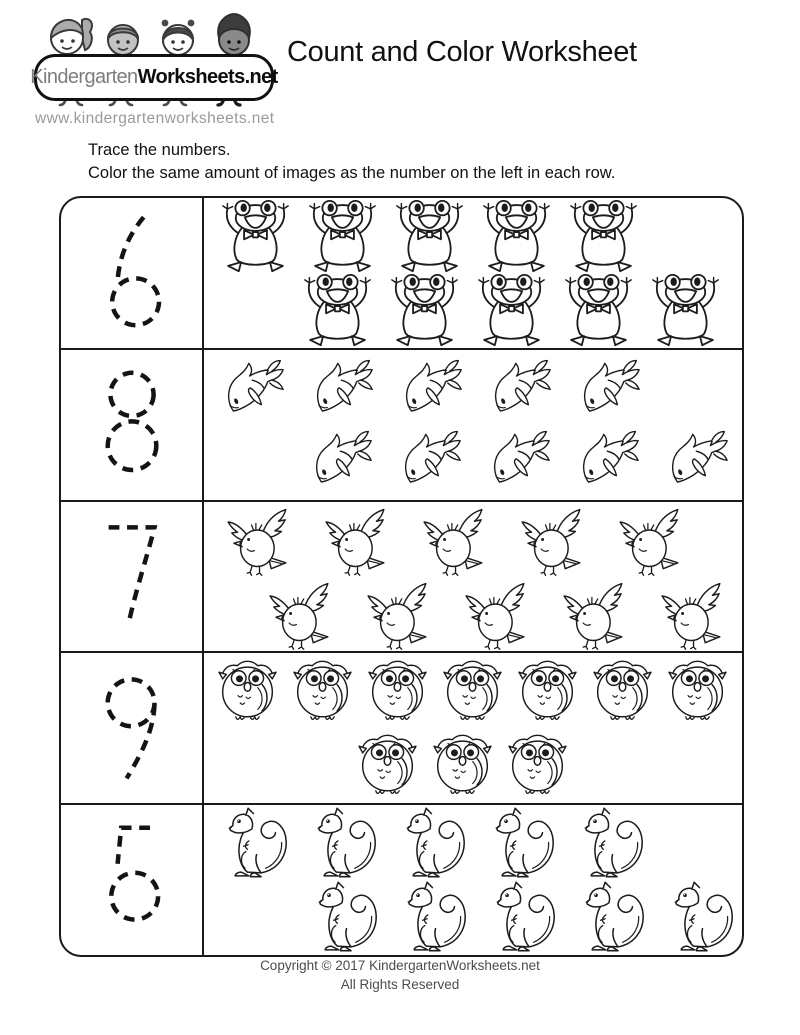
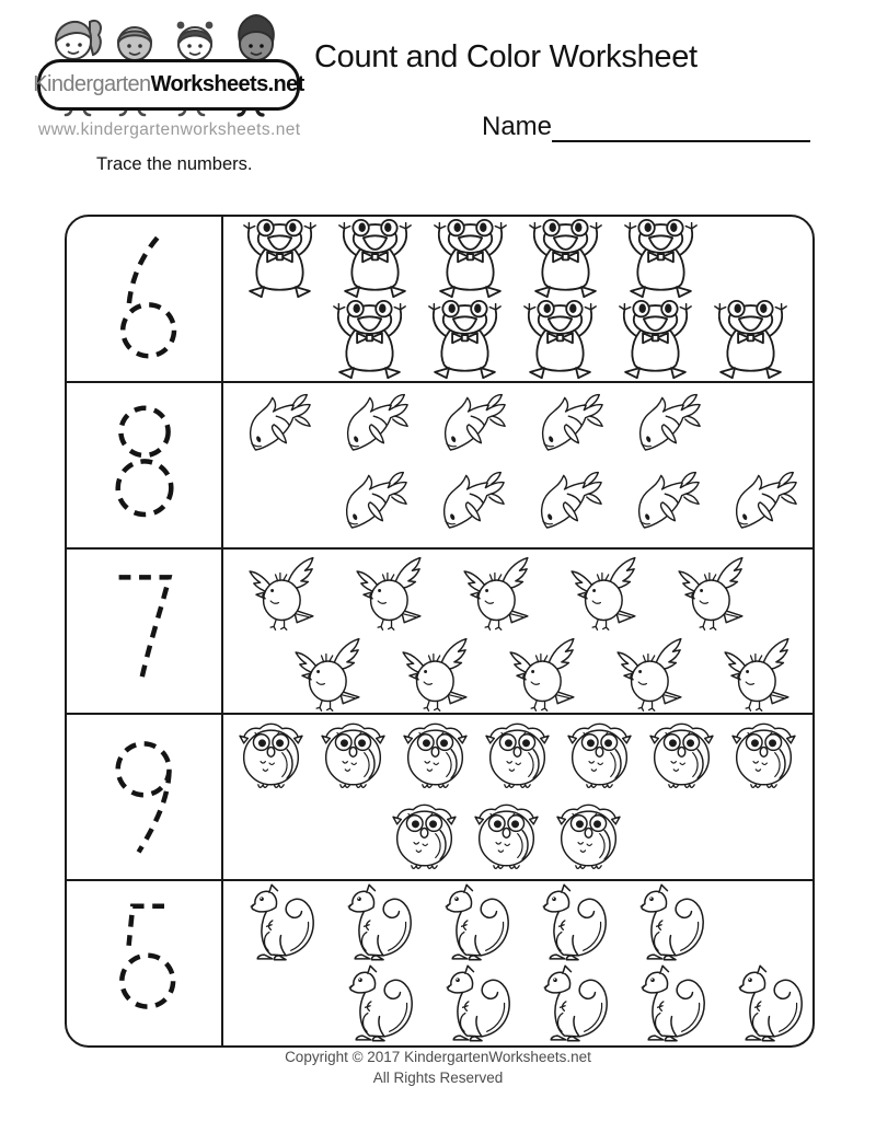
  Kindergarten
  Worksheets.net
  www.kindergartenworksheets.net
  Count and Color Worksheet
+ Name
  Trace the numbers.
- Color the same amount of images as the number on the left in each row.
  Copyright © 2017 KindergartenWorksheets.net
  All Rights Reserved
